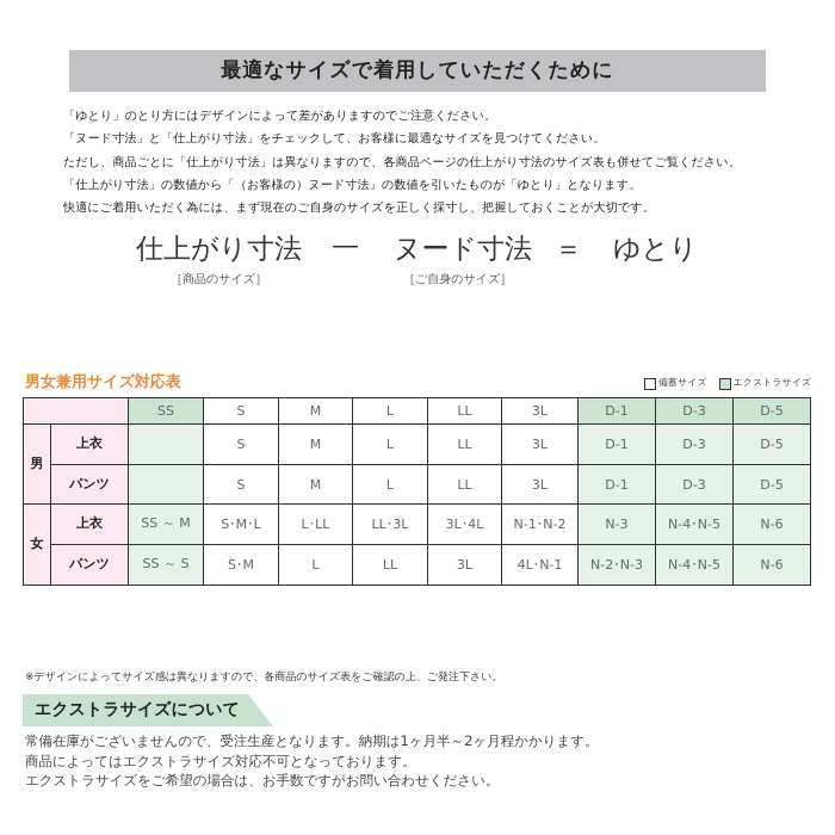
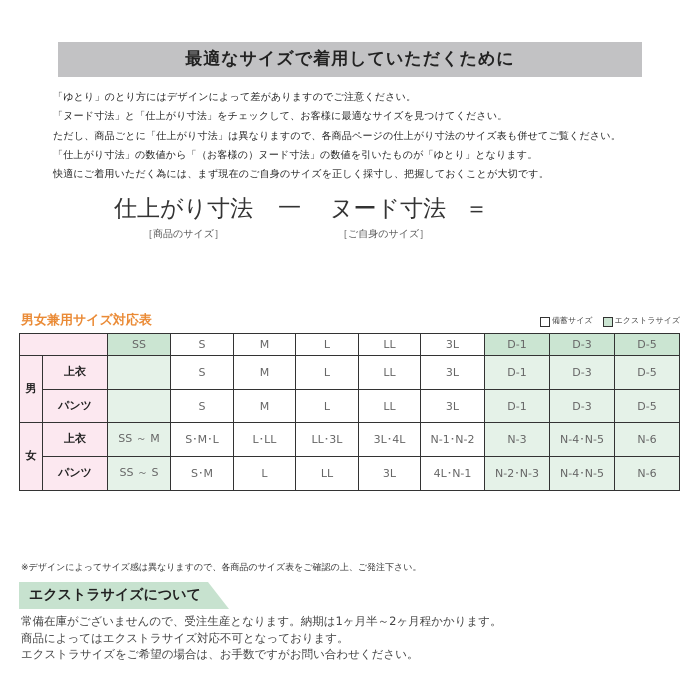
  最適なサイズで着用していただくために
  「ゆとり」のとり方にはデザインによって差がありますのでご注意ください。
  「ヌード寸法」と「仕上がり寸法」をチェックして、お客様に最適なサイズを見つけてください。
  ただし、商品ごとに「仕上がり寸法」は異なりますので、各商品ページの仕上がり寸法のサイズ表も併せてご覧ください。
  「仕上がり寸法」の数値から「（お客様の）ヌード寸法」の数値を引いたものが「ゆとり」となります。
  快適にご着用いただく為には、まず現在のご自身のサイズを正しく採寸し、把握しておくことが大切です。
  仕上がり寸法
  ［商品のサイズ］
  —
  ヌード寸法
  ［ご自身のサイズ］
  ＝
- ゆとり
  男女兼用サイズ対応表
  備蓄サイズ
  エクストラサイズ
  	SS	S	M	L	LL	3L	D-1	D-3	D-5
  男	上衣		S	M	L	LL	3L	D-1	D-3	D-5
  パンツ		S	M	L	LL	3L	D-1	D-3	D-5
  女	上衣	SS ～ M	S･M･L	L･LL	LL･3L	3L･4L	N-1･N-2	N-3	N-4･N-5	N-6
  パンツ	SS ～ S	S･M	L	LL	3L	4L･N-1	N-2･N-3	N-4･N-5	N-6
  ※デザインによってサイズ感は異なりますので、各商品のサイズ表をご確認の上、ご発注下さい。
  エクストラサイズについて
  常備在庫がございませんので、受注生産となります。納期は1ヶ月半～2ヶ月程かかります。
  商品によってはエクストラサイズ対応不可となっております。
  エクストラサイズをご希望の場合は、お手数ですがお問い合わせください。
